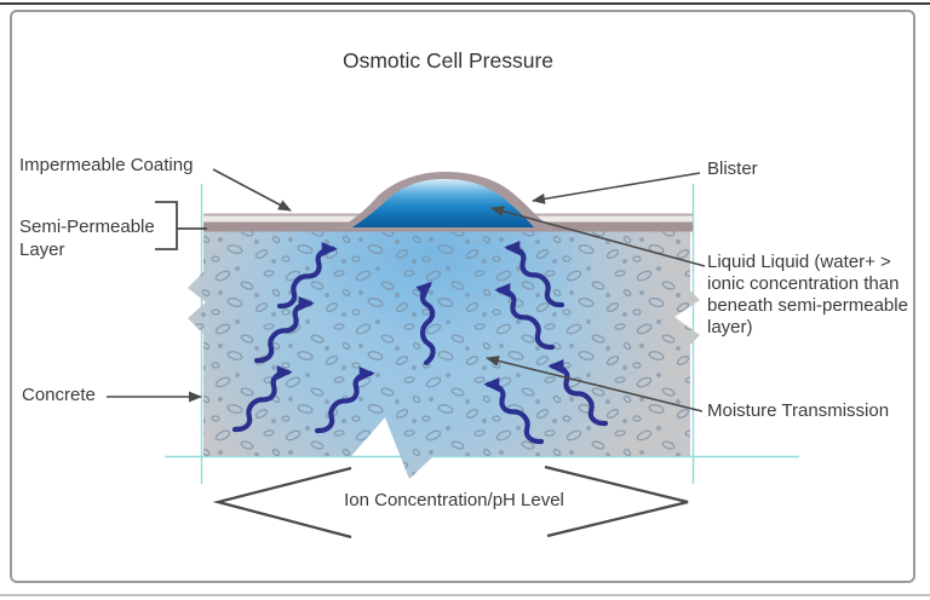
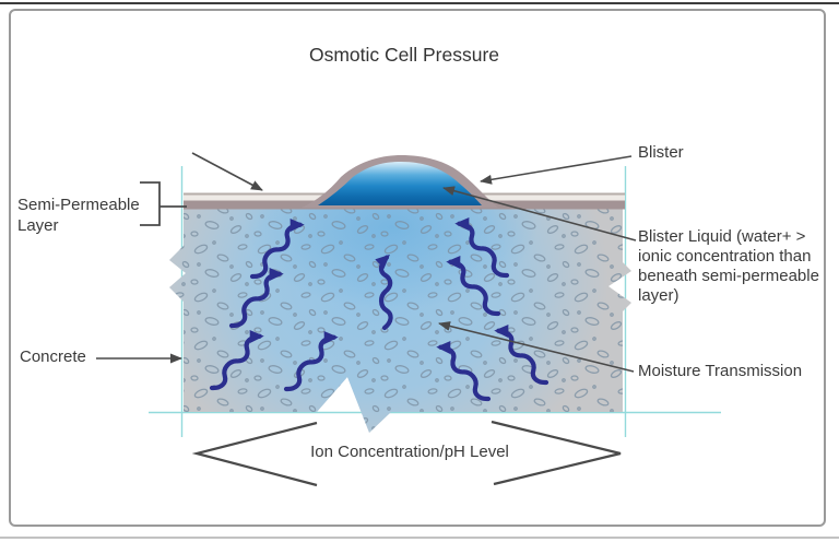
  Osmotic Cell Pressure
- Impermeable Coating
  Semi-Permeable Layer
  Concrete
  Blister
- Liquid Liquid (water+ > ionic concentration than beneath semi-permeable layer)
+ Blister Liquid (water+ > ionic concentration than beneath semi-permeable layer)
  Moisture Transmission
  Ion Concentration/pH Level
